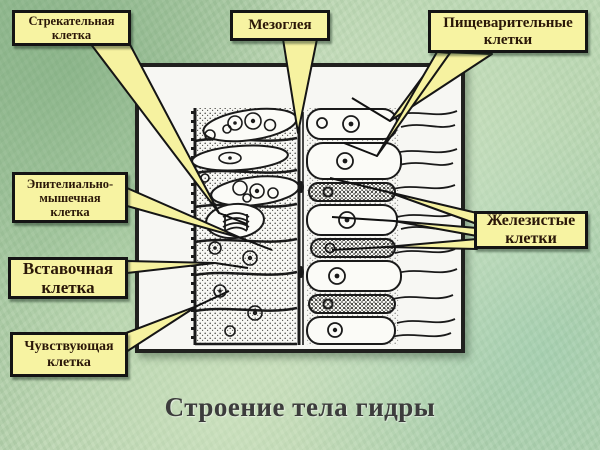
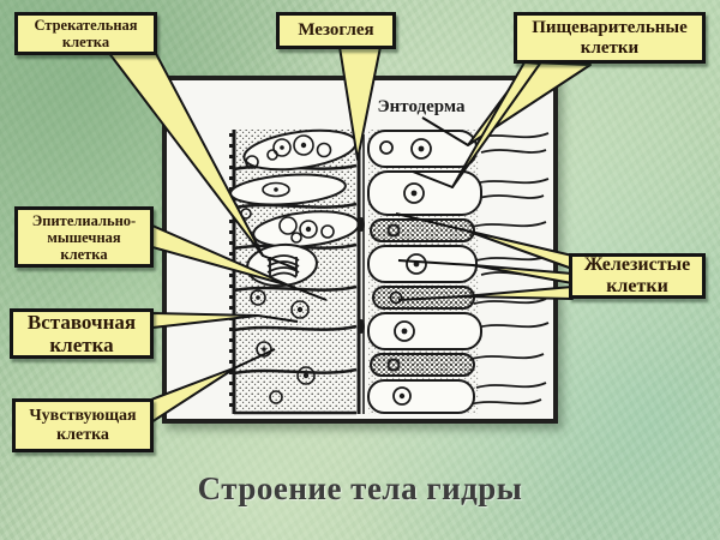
+ Энтодерма
  Стрекательная
  клетка
  Мезоглея
  Пищеварительные
  клетки
  Эпителиально-
  мышечная
  клетка
  Вставочная
  клетка
  Чувствующая
  клетка
  Железистые
  клетки
  Строение тела гидры
